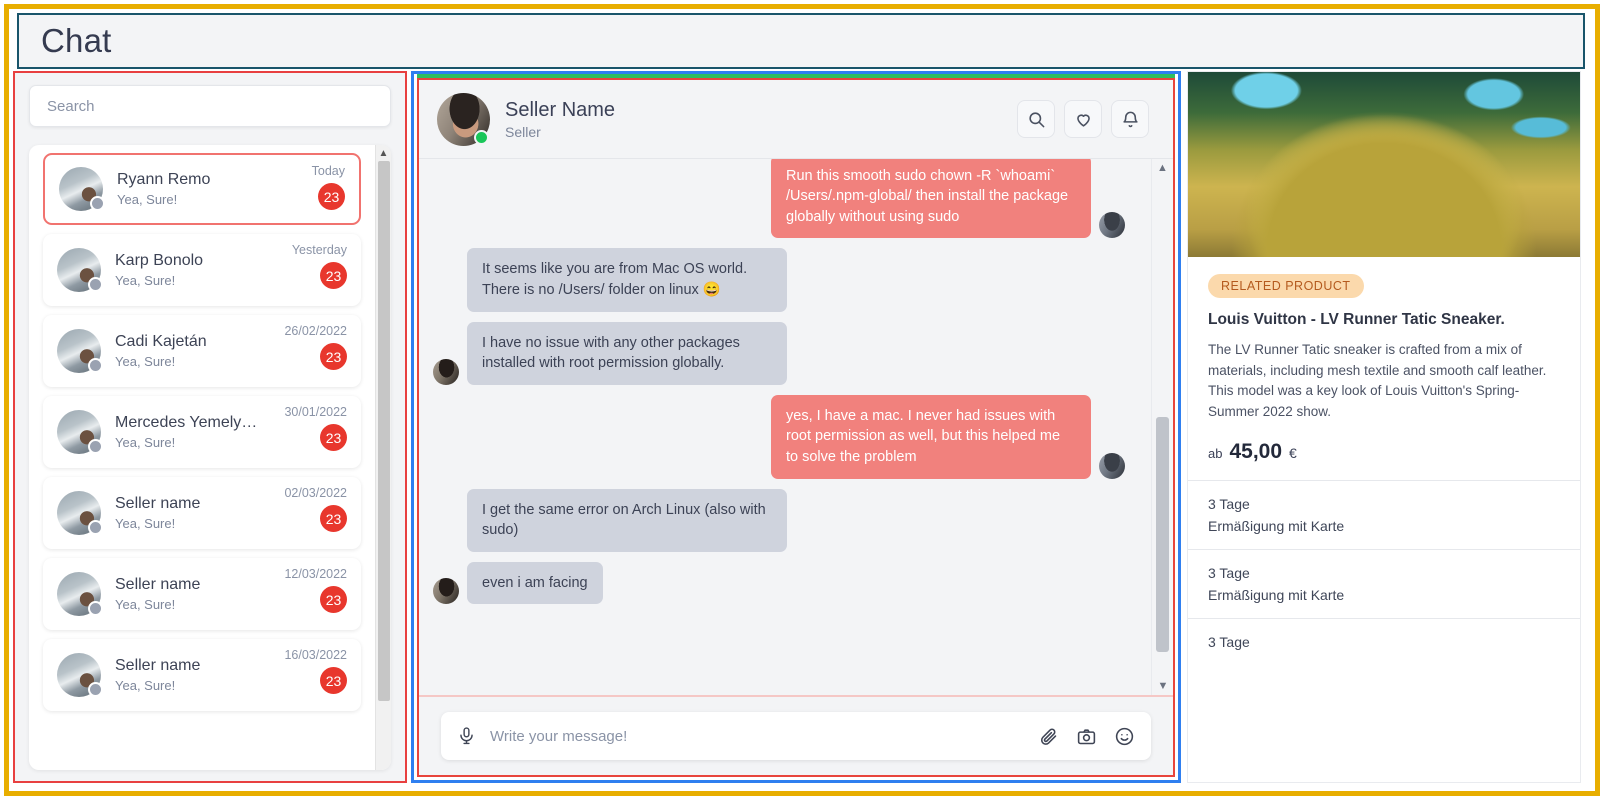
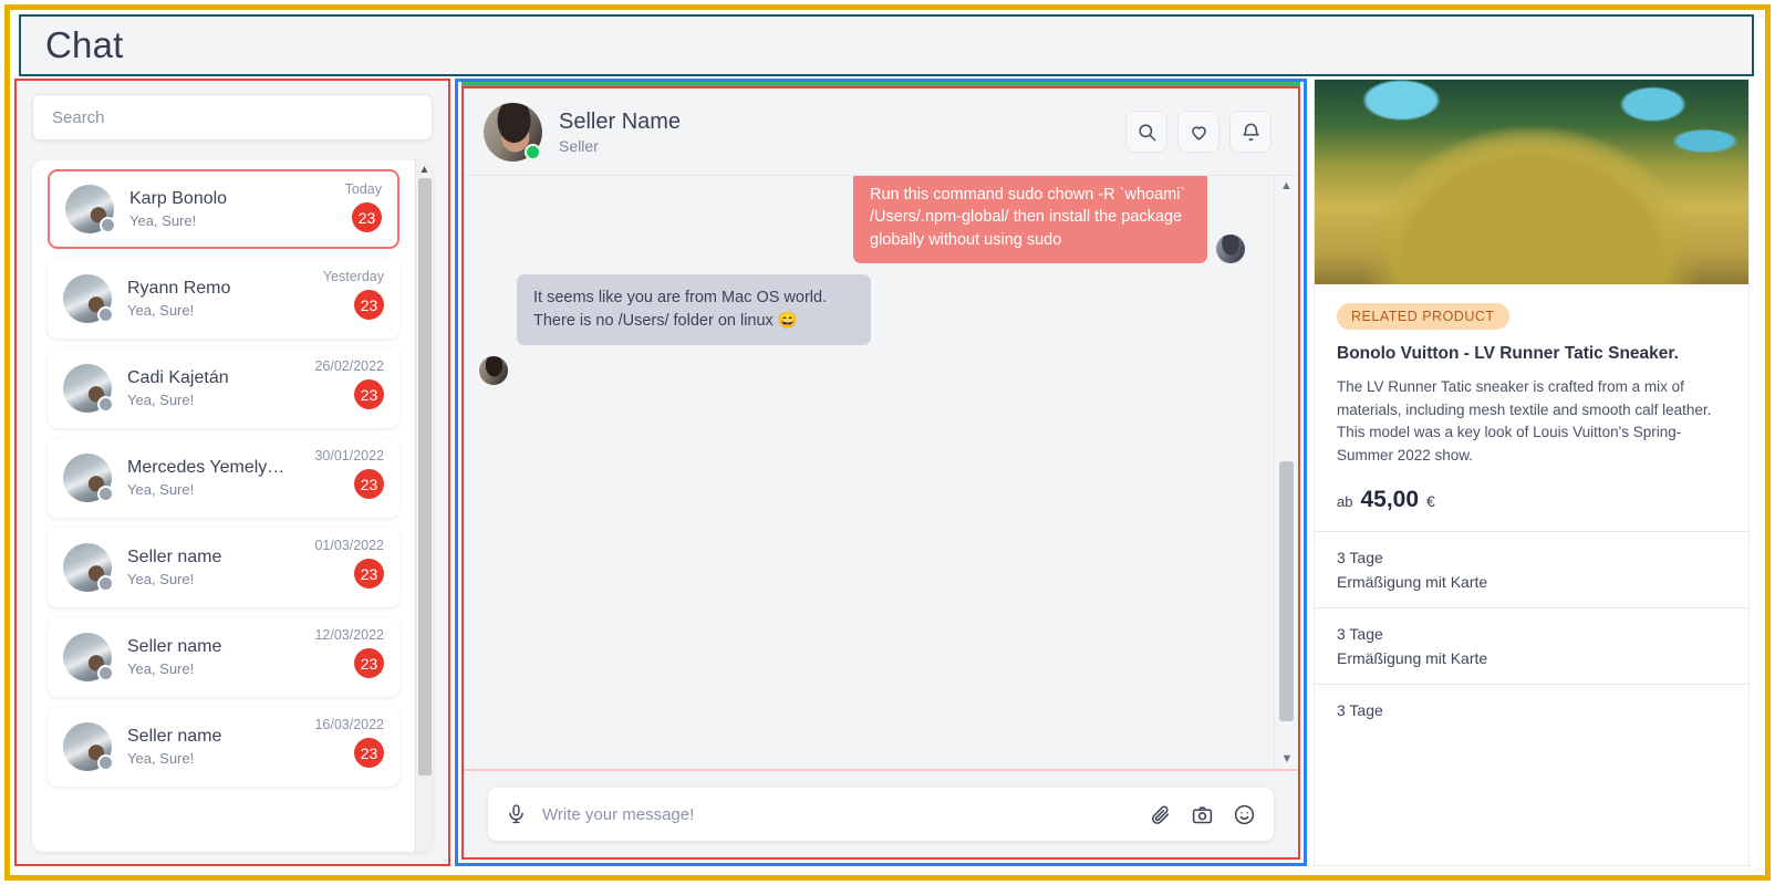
  Chat
  Search
- Ryann Remo
+ Karp Bonolo
  Yea, Sure!
  Today
  23
- Karp Bonolo
+ Ryann Remo
  Yea, Sure!
  Yesterday
  23
  Cadi Kajetán
  Yea, Sure!
  26/02/2022
  23
  Mercedes Yemely…
  Yea, Sure!
  30/01/2022
  23
  Seller name
  Yea, Sure!
- 02/03/2022
+ 01/03/2022
  23
  Seller name
  Yea, Sure!
  12/03/2022
  23
  Seller name
  Yea, Sure!
  16/03/2022
  23
  ▲
  Seller Name
  Seller
- Run this smooth sudo chown -R `whoami` /Users/.npm-global/ then install the package globally without using sudo
+ Run this command sudo chown -R `whoami` /Users/.npm-global/ then install the package globally without using sudo
  It seems like you are from Mac OS world. There is no /Users/ folder on linux 😄
- I have no issue with any other packages installed with root permission globally.
- yes, I have a mac. I never had issues with root permission as well, but this helped me to solve the problem
- I get the same error on Arch Linux (also with sudo)
- even i am facing
  ▲
  ▼
  Write your message!
  RELATED PRODUCT
- Louis Vuitton - LV Runner Tatic Sneaker.
+ Bonolo Vuitton - LV Runner Tatic Sneaker.
  The LV Runner Tatic sneaker is crafted from a mix of materials, including mesh textile and smooth calf leather. This model was a key look of Louis Vuitton's Spring-Summer 2022 show.
  ab
  45,00
  €
  3 Tage
  Ermäßigung mit Karte
  3 Tage
  Ermäßigung mit Karte
  3 Tage
